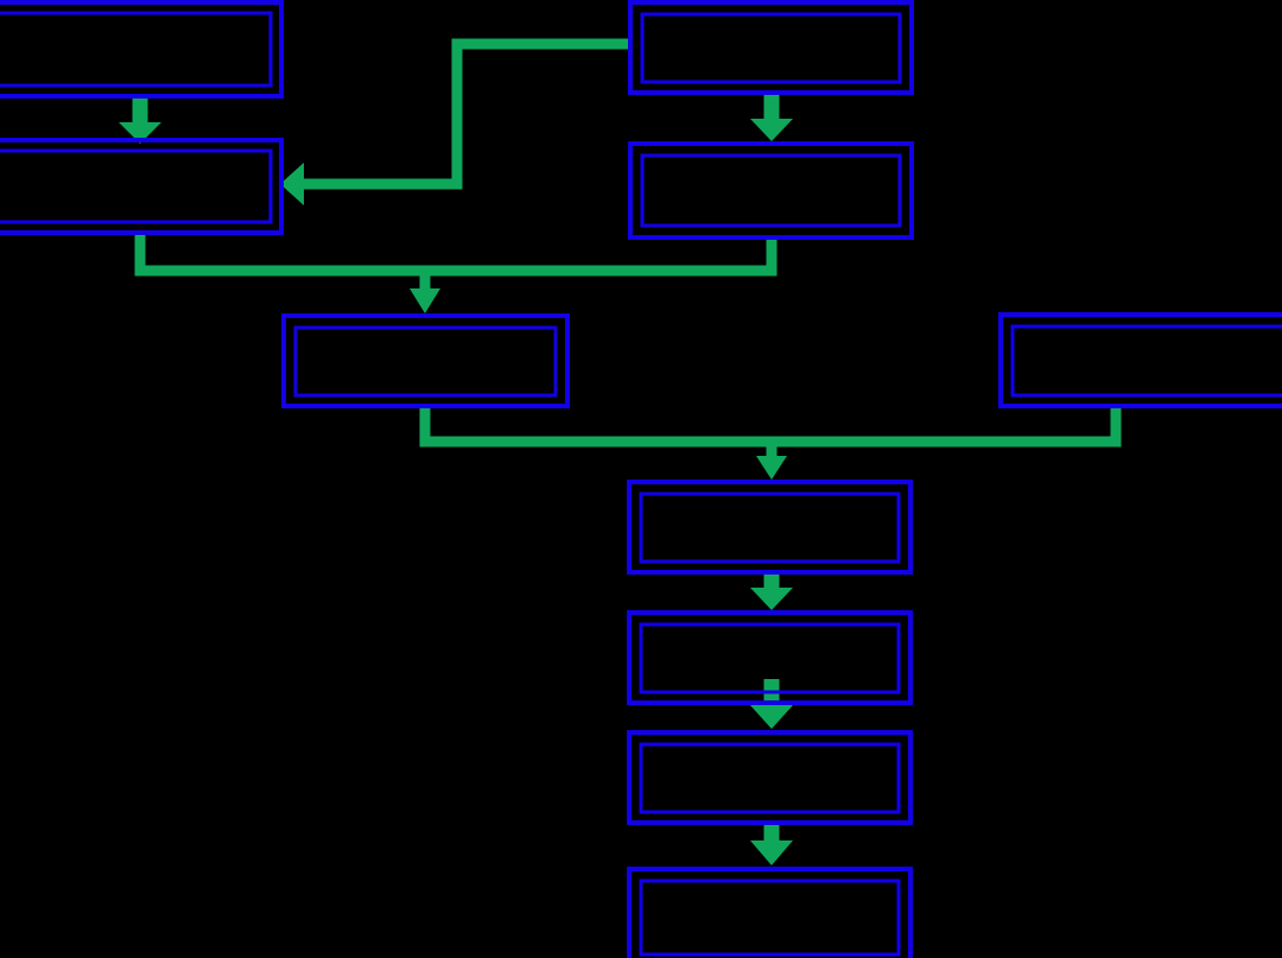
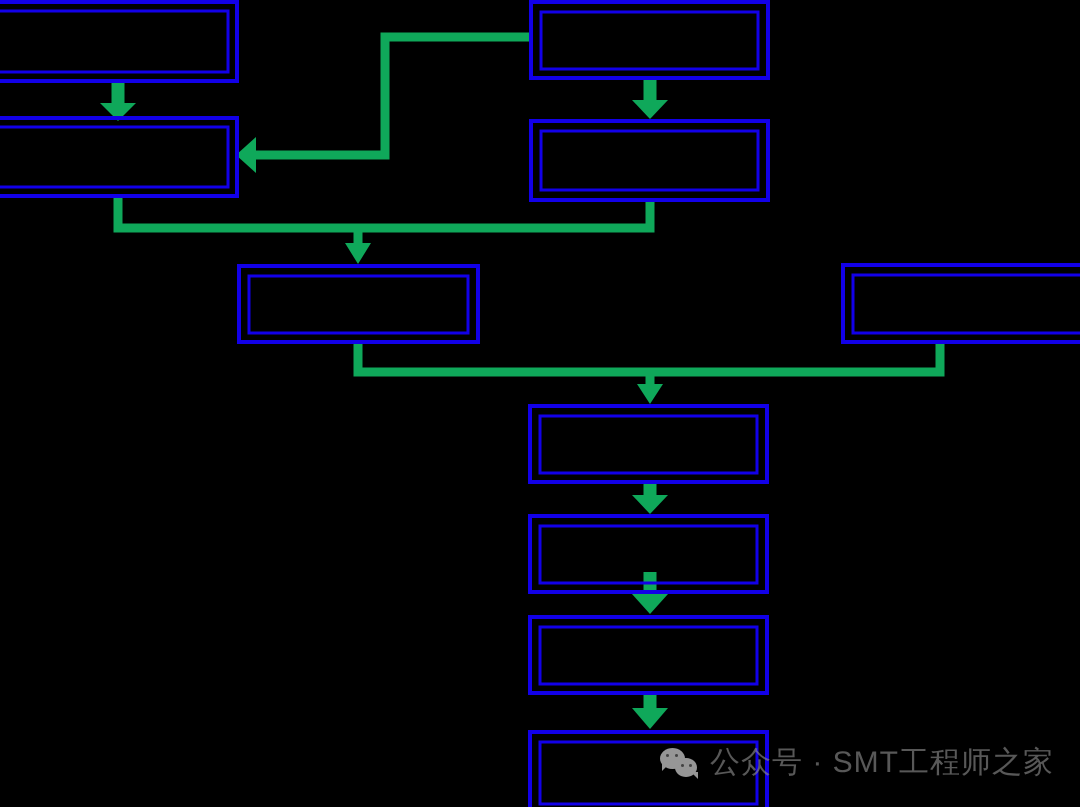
+ 公众号 · SMT工程师之家
